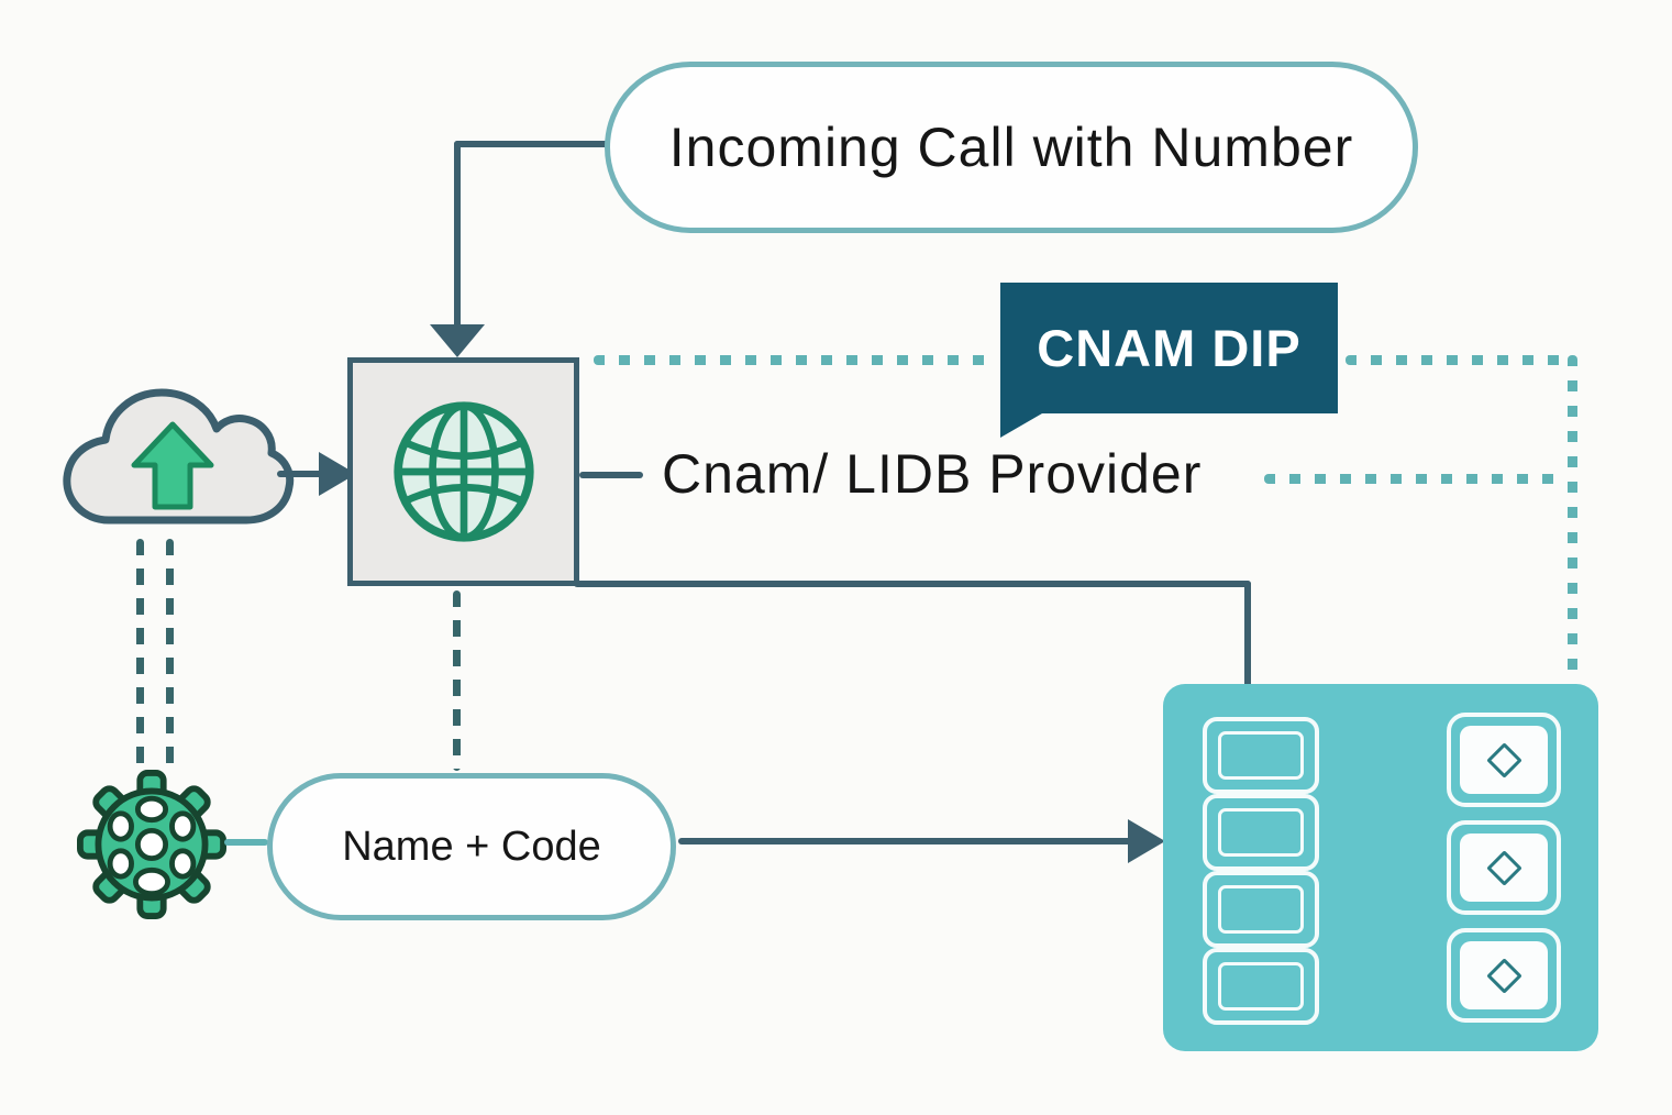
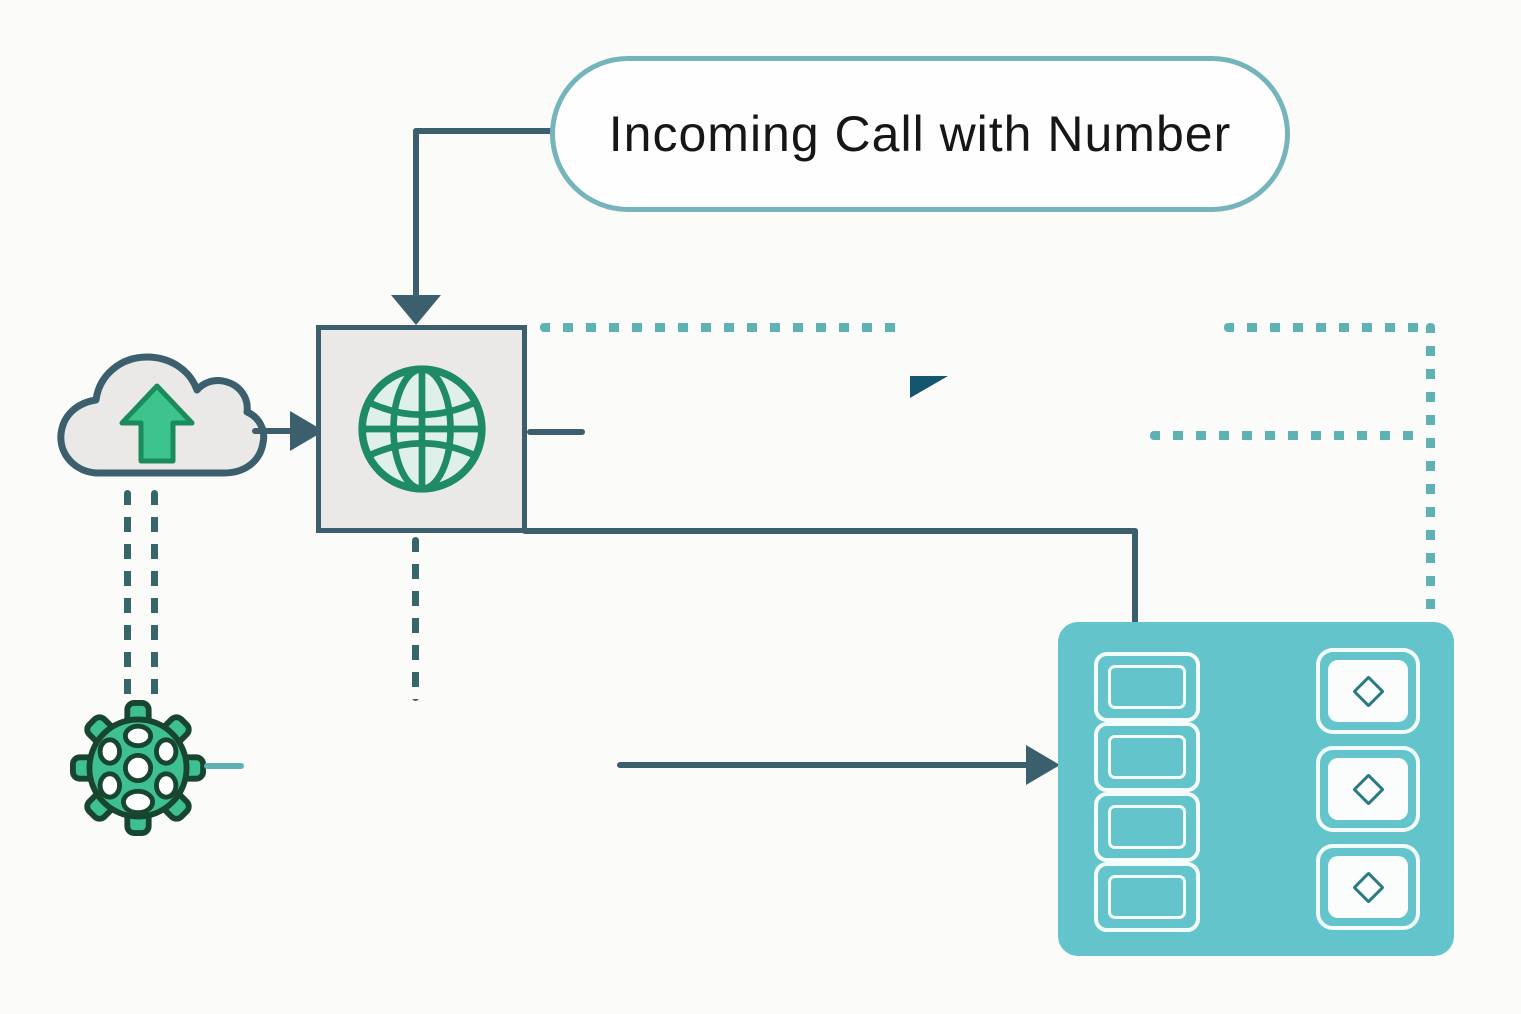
  Incoming Call with Number
- CNAM DIP
- Cnam/ LIDB Provider
- Name + Code
